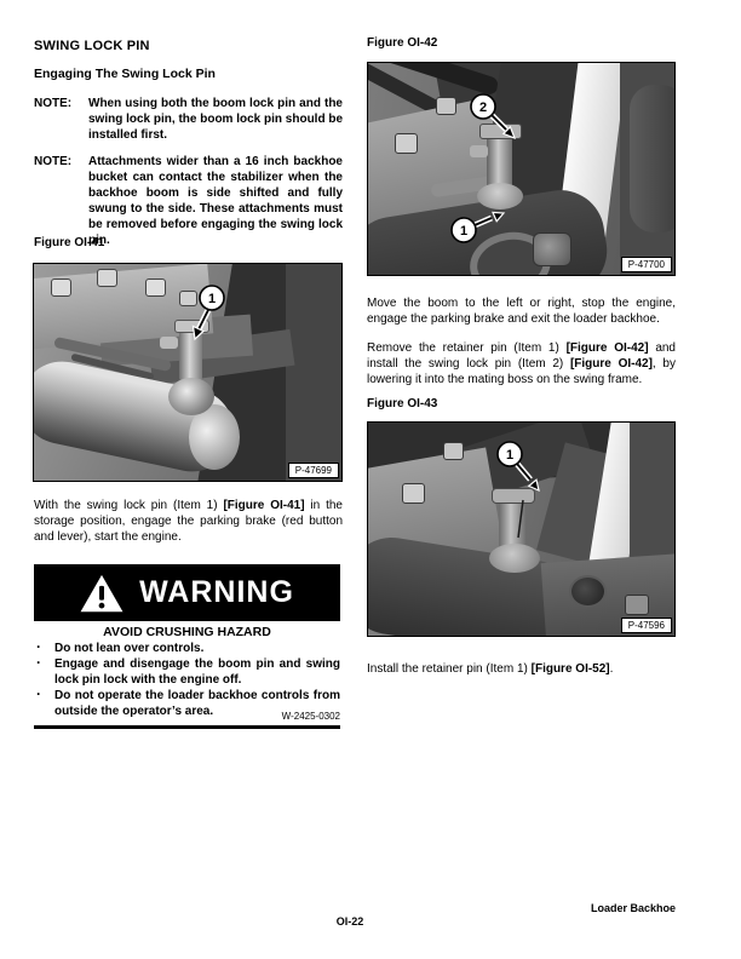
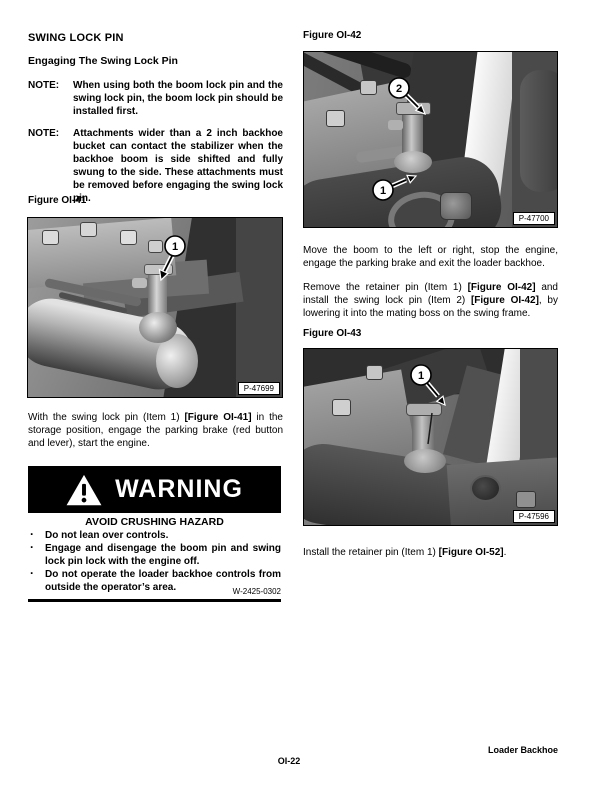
  SWING LOCK PIN
  Engaging The Swing Lock Pin
  NOTE:
  When using both the boom lock pin and the swing lock pin, the boom lock pin should be installed first.
  NOTE:
- Attachments wider than a 16 inch backhoe bucket can contact the stabilizer when the backhoe boom is side shifted and fully swung to the side. These attachments must be removed before engaging the swing lock pin.
+ Attachments wider than a 2 inch backhoe bucket can contact the stabilizer when the backhoe boom is side shifted and fully swung to the side. These attachments must be removed before engaging the swing lock pin.
  Figure OI-41
  1
  P-47699
  With the swing lock pin (Item 1) [Figure OI-41] in the storage position, engage the parking brake (red button and lever), start the engine.
  WARNING
  AVOID CRUSHING HAZARD
  ·
  Do not lean over controls.
  ·
  Engage and disengage the boom pin and swing lock pin lock with the engine off.
  ·
  Do not operate the loader backhoe controls from outside the operator’s area.
  W-2425-0302
  Figure OI-42
  2
  1
  P-47700
  Move the boom to the left or right, stop the engine, engage the parking brake and exit the loader backhoe.
  Remove the retainer pin (Item 1) [Figure OI-42] and install the swing lock pin (Item 2) [Figure OI-42], by lowering it into the mating boss on the swing frame.
  Figure OI-43
  1
  P-47596
  Install the retainer pin (Item 1) [Figure OI-52].
  OI-22
  Loader Backhoe
